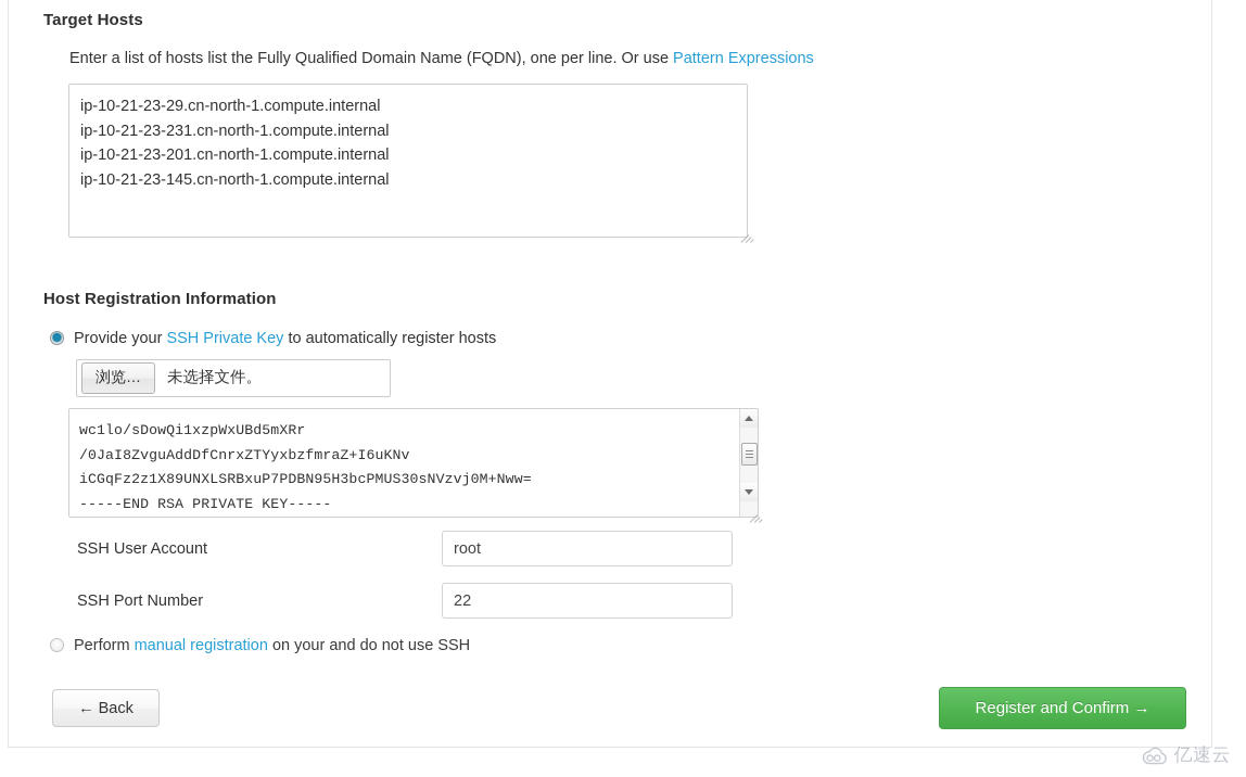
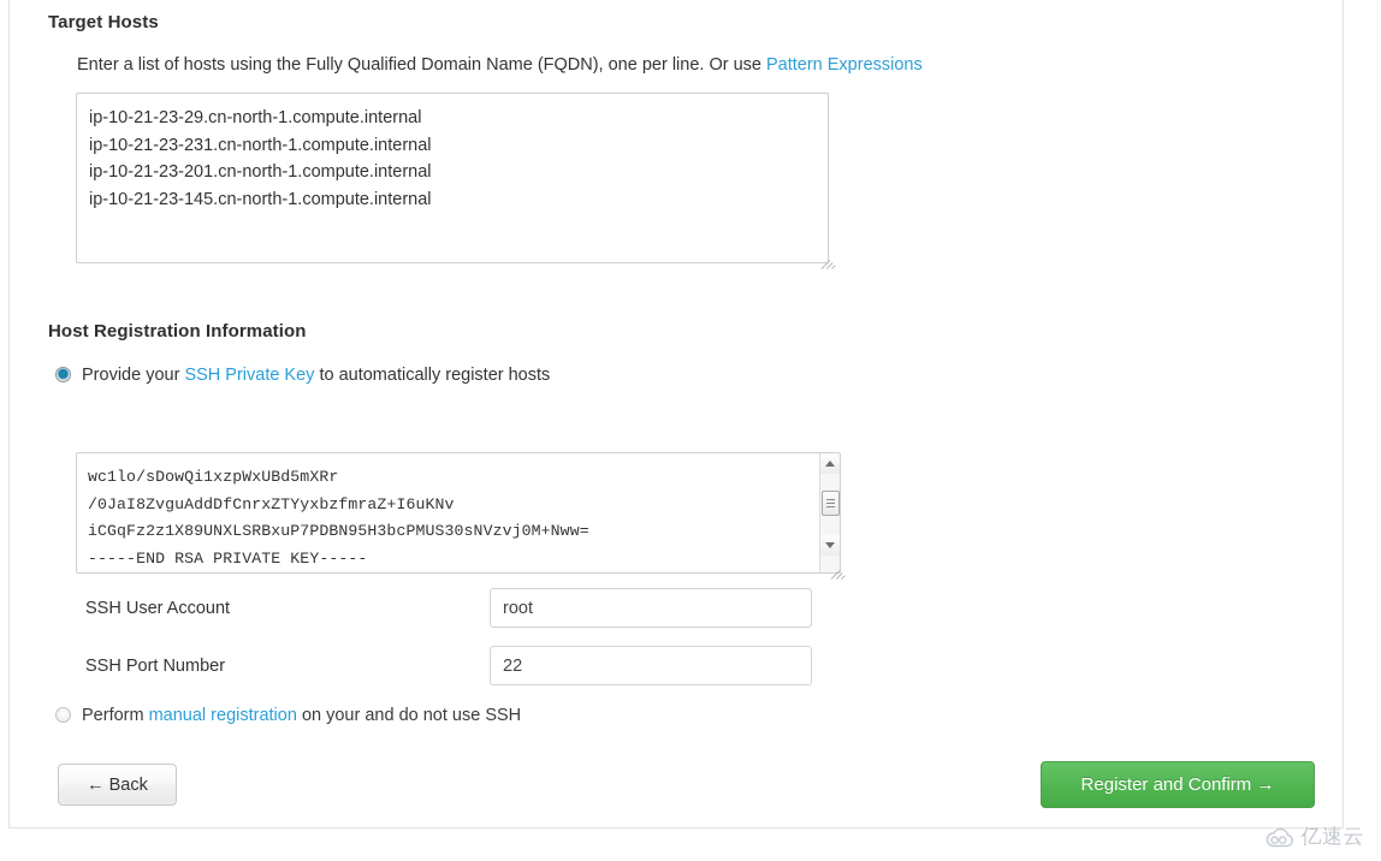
  Target Hosts
- Enter a list of hosts list the Fully Qualified Domain Name (FQDN), one per line. Or use Pattern Expressions
+ Enter a list of hosts using the Fully Qualified Domain Name (FQDN), one per line. Or use Pattern Expressions
  ip-10-21-23-29.cn-north-1.compute.internal
  ip-10-21-23-231.cn-north-1.compute.internal
  ip-10-21-23-201.cn-north-1.compute.internal
  ip-10-21-23-145.cn-north-1.compute.internal
  Host Registration Information
  Provide your SSH Private Key to automatically register hosts
- 浏览…
- 未选择文件。
  wc1lo/sDowQi1xzpWxUBd5mXRr
  /0JaI8ZvguAddDfCnrxZTYyxbzfmraZ+I6uKNv
  iCGqFz2z1X89UNXLSRBxuP7PDBN95H3bcPMUS30sNVzvj0M+Nww=
  -----END RSA PRIVATE KEY-----
  SSH User Account
  root
  SSH Port Number
  22
  Perform manual registration on your and do not use SSH
  ← Back
  Register and Confirm →
  亿速云
